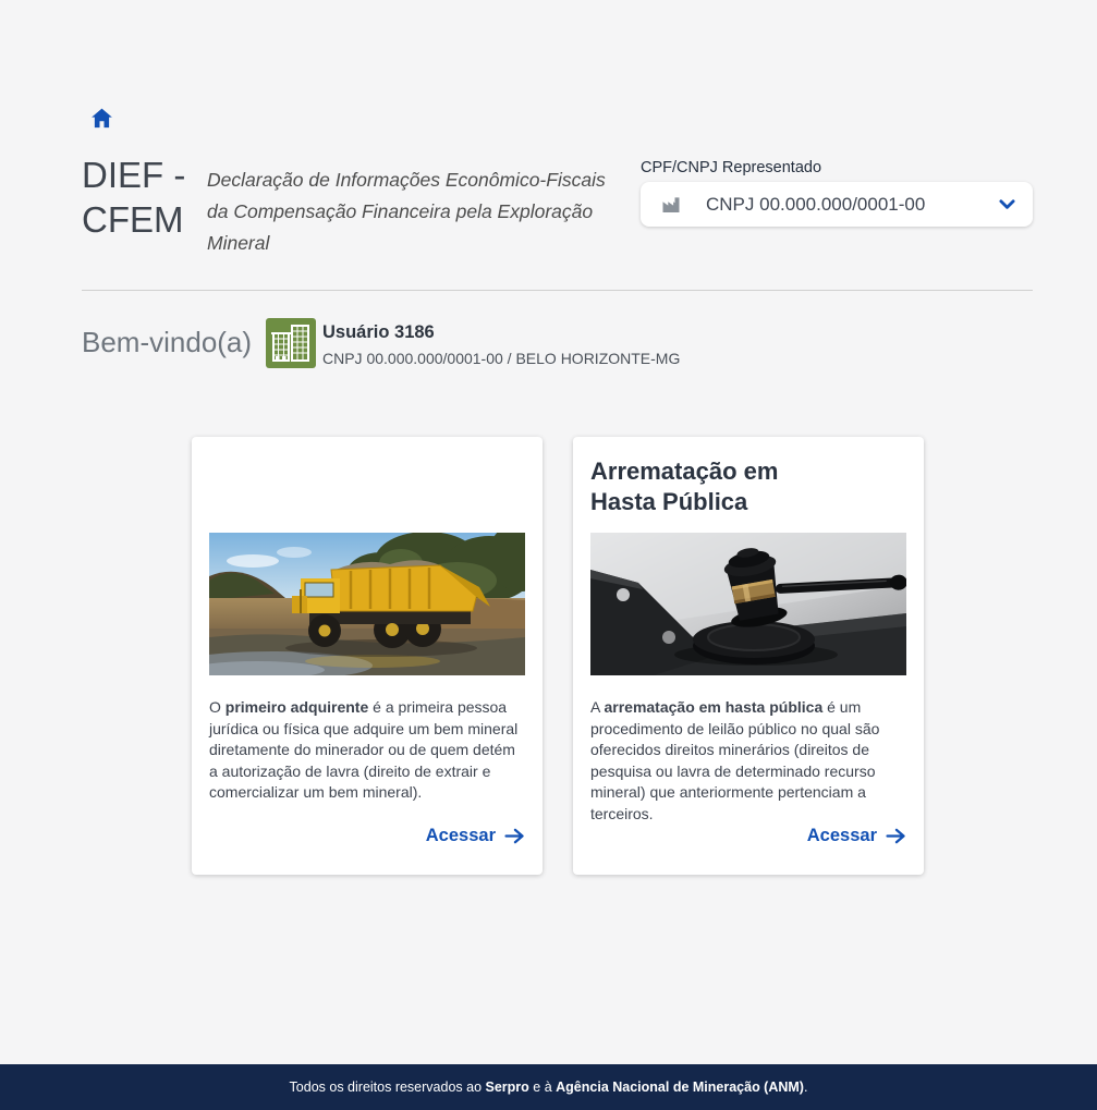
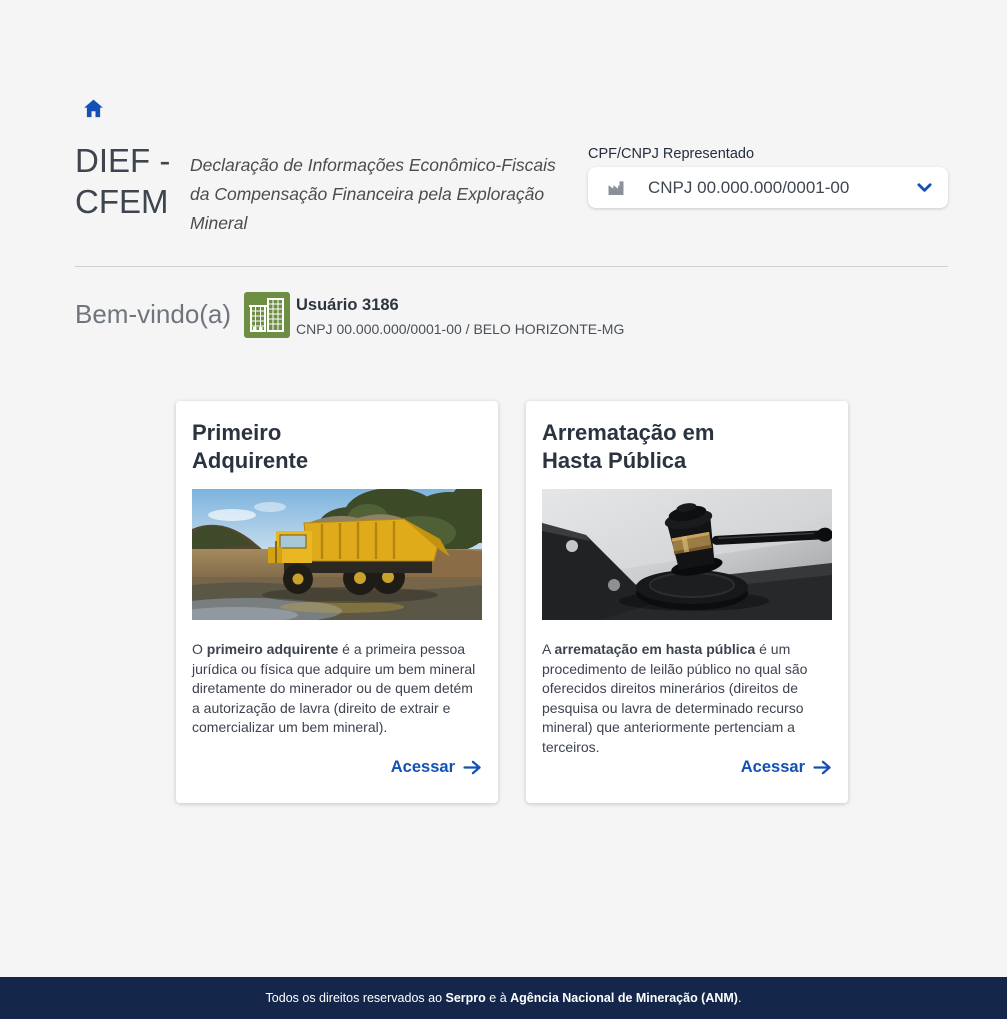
  DIEF -
  CFEM
  Declaração de Informações Econômico-Fiscais da Compensação Financeira pela Exploração Mineral
  CPF/CNPJ Representado
  CNPJ 00.000.000/0001-00
  Bem-vindo(a)
  Usuário 3186
  CNPJ 00.000.000/0001-00 / BELO HORIZONTE-MG
+ Primeiro
+ Adquirente
  O primeiro adquirente é a primeira pessoa jurídica ou física que adquire um bem mineral diretamente do minerador ou de quem detém a autorização de lavra (direito de extrair e comercializar um bem mineral).
  Acessar
  Arrematação em
  Hasta Pública
  A arrematação em hasta pública é um procedimento de leilão público no qual são oferecidos direitos minerários (direitos de pesquisa ou lavra de determinado recurso mineral) que anteriormente pertenciam a terceiros.
  Acessar
  Todos os direitos reservados ao Serpro e à Agência Nacional de Mineração (ANM).
